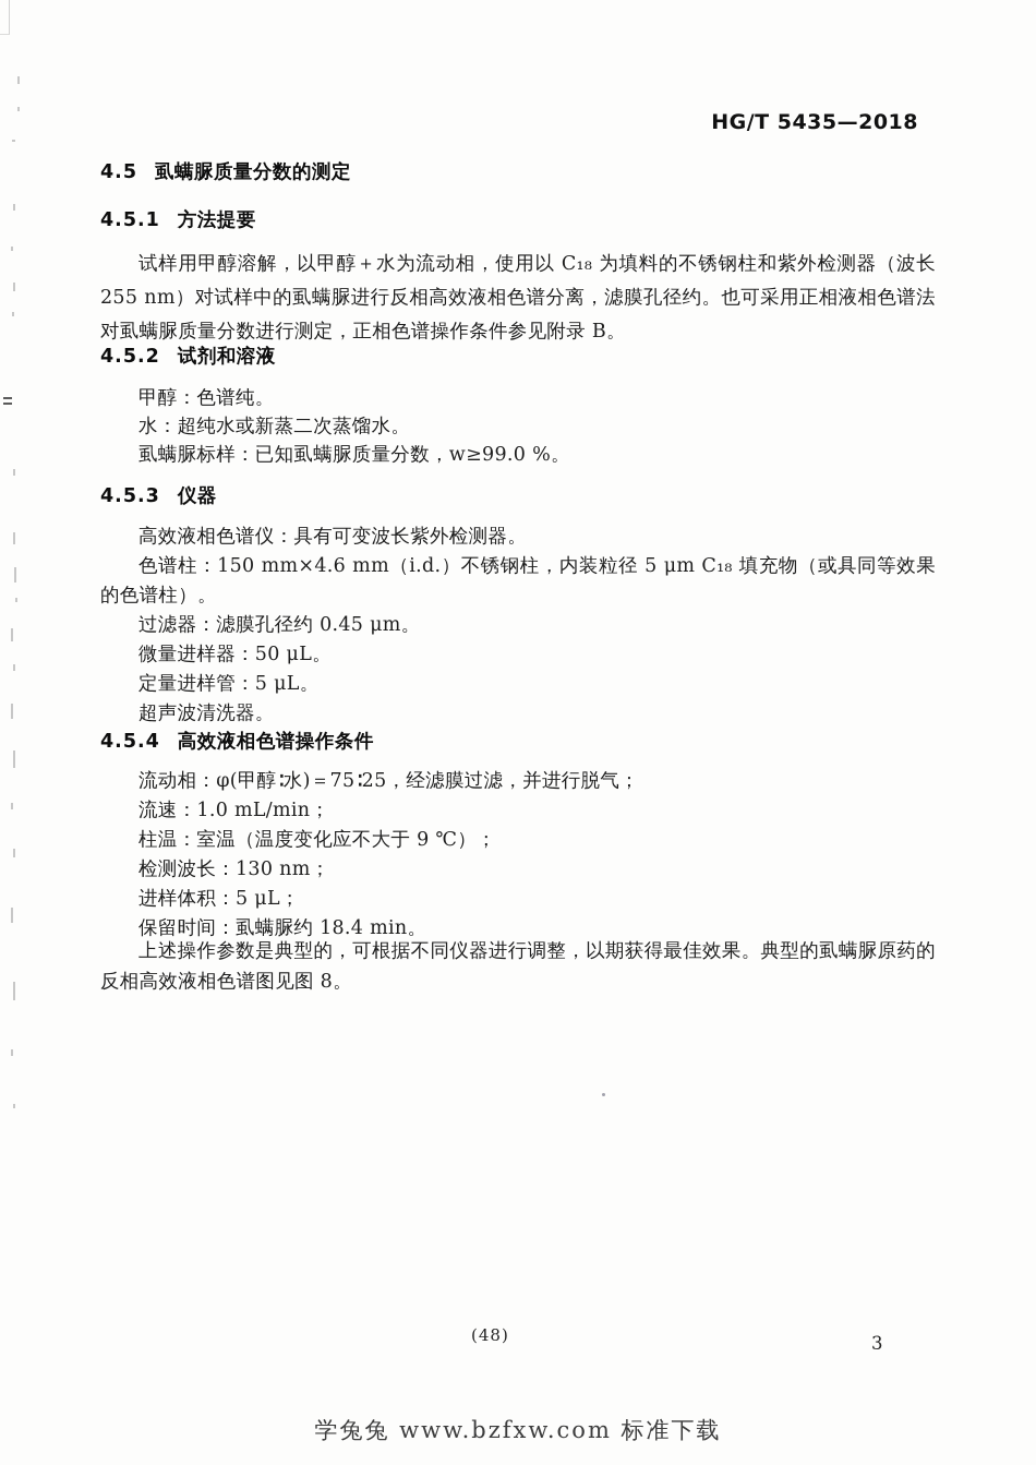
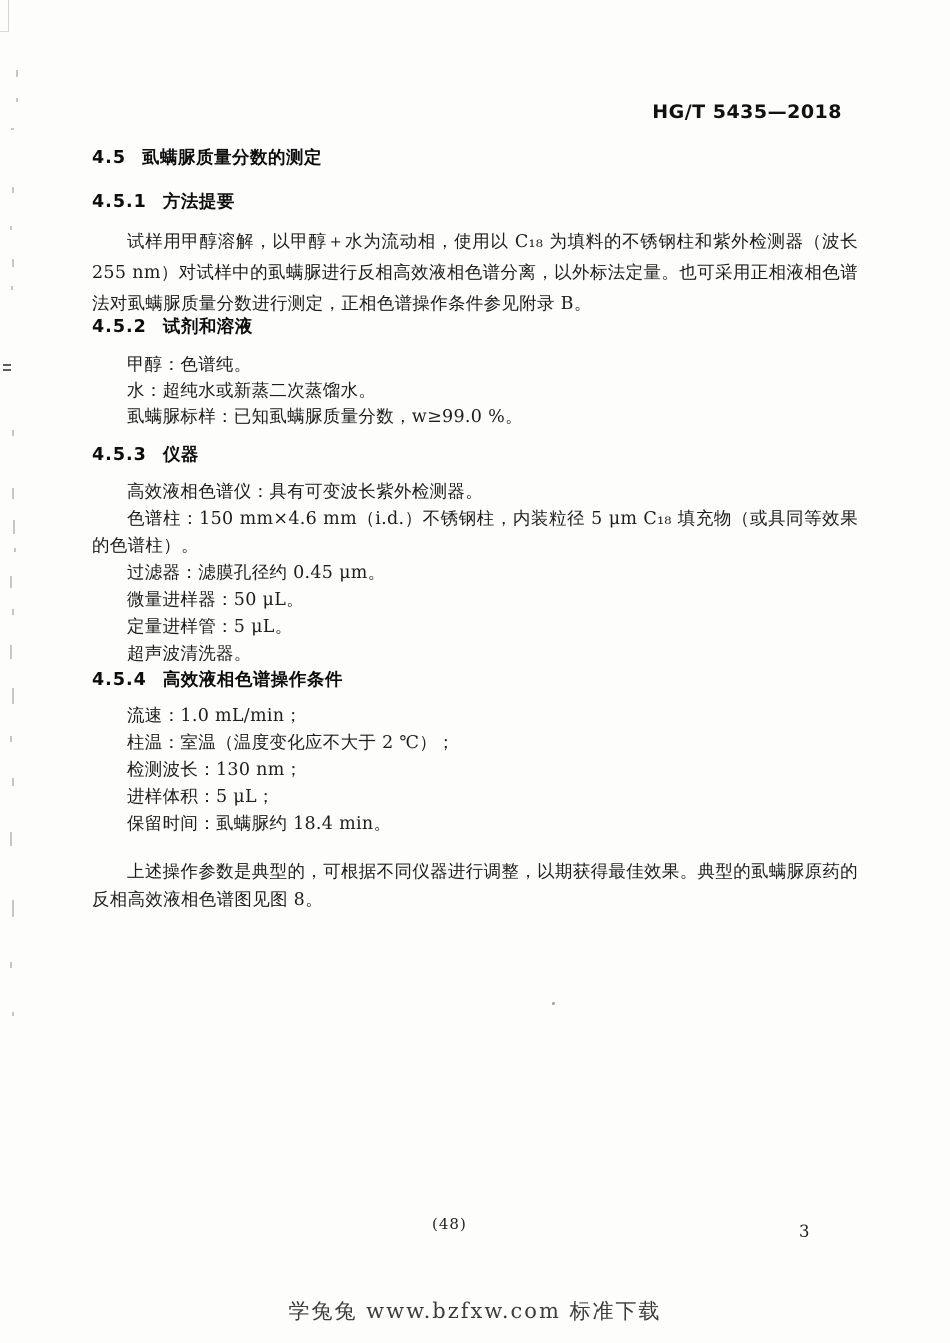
  HG/T 5435—2018
  4.5
  虱螨脲质量分数的测定
  4.5.1
  方法提要
- 试样用甲醇溶解，以甲醇＋水为流动相，使用以 C₁₈ 为填料的不锈钢柱和紫外检测器（波长 255 nm）对试样中的虱螨脲进行反相高效液相色谱分离，滤膜孔径约。也可采用正相液相色谱法对虱螨脲质量分数进行测定，正相色谱操作条件参见附录 B。
+ 试样用甲醇溶解，以甲醇＋水为流动相，使用以 C₁₈ 为填料的不锈钢柱和紫外检测器（波长 255 nm）对试样中的虱螨脲进行反相高效液相色谱分离，以外标法定量。也可采用正相液相色谱法对虱螨脲质量分数进行测定，正相色谱操作条件参见附录 B。
  4.5.2
  试剂和溶液
  甲醇：色谱纯。
  水：超纯水或新蒸二次蒸馏水。
  虱螨脲标样：已知虱螨脲质量分数，w≥99.0 %。
  4.5.3
  仪器
  高效液相色谱仪：具有可变波长紫外检测器。
  色谱柱：150 mm×4.6 mm（i.d.）不锈钢柱，内装粒径 5 μm C₁₈ 填充物（或具同等效果的色谱柱）。
  过滤器：滤膜孔径约 0.45 μm。
  微量进样器：50 μL。
  定量进样管：5 μL。
  超声波清洗器。
  4.5.4
  高效液相色谱操作条件
- 流动相：φ(甲醇∶水)＝75∶25，经滤膜过滤，并进行脱气；
  流速：1.0 mL/min；
- 柱温：室温（温度变化应不大于 9 ℃）；
+ 柱温：室温（温度变化应不大于 2 ℃）；
  检测波长：130 nm；
  进样体积：5 μL；
  保留时间：虱螨脲约 18.4 min。
  上述操作参数是典型的，可根据不同仪器进行调整，以期获得最佳效果。典型的虱螨脲原药的反相高效液相色谱图见图 8。
  (48)
  3
  学兔兔 www.bzfxw.com 标准下载
